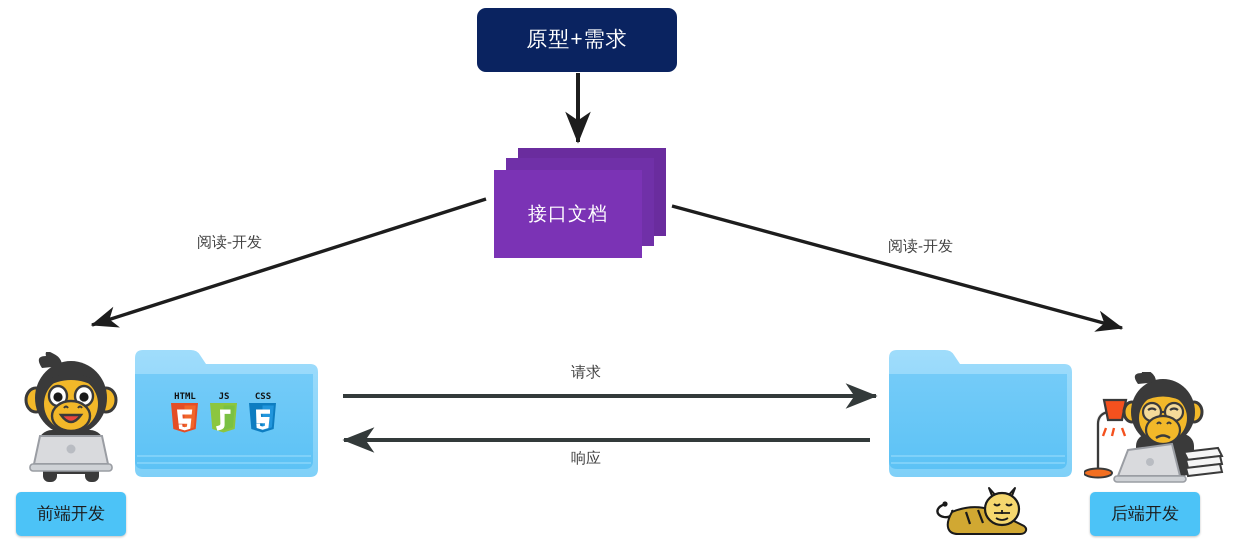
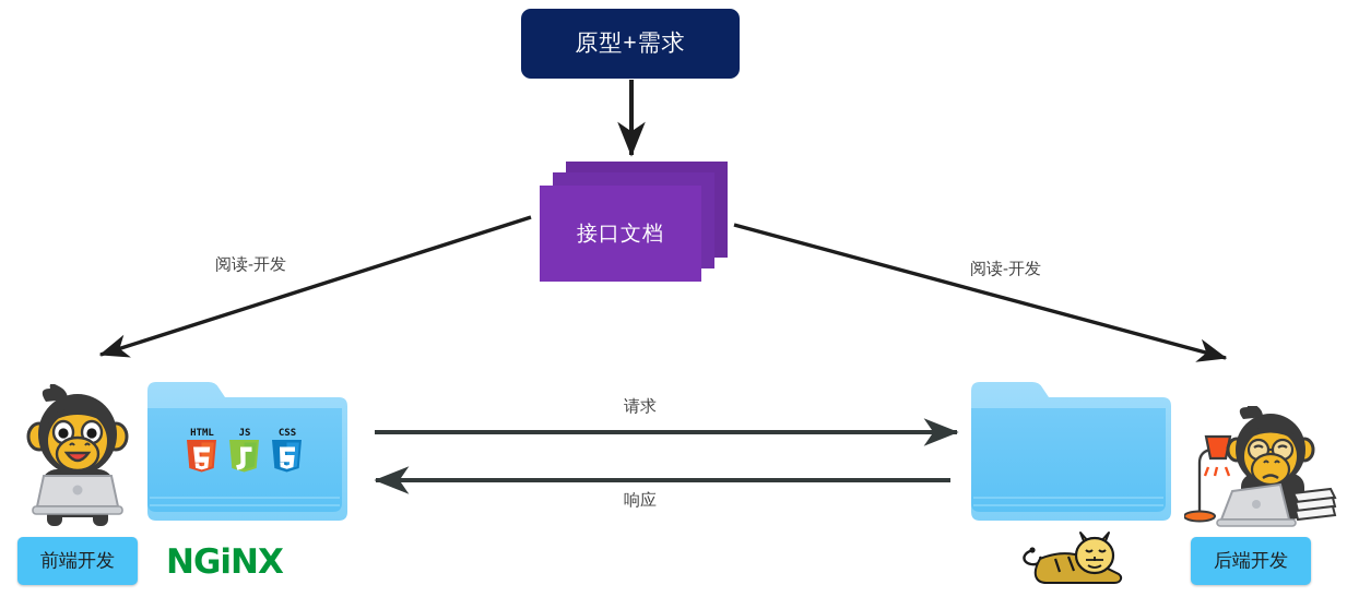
  原型+需求
  接口文档
  阅读-开发
  阅读-开发
  请求
  响应
  HTML
  JS
  CSS
+ NGiNX
  前端开发
  后端开发
